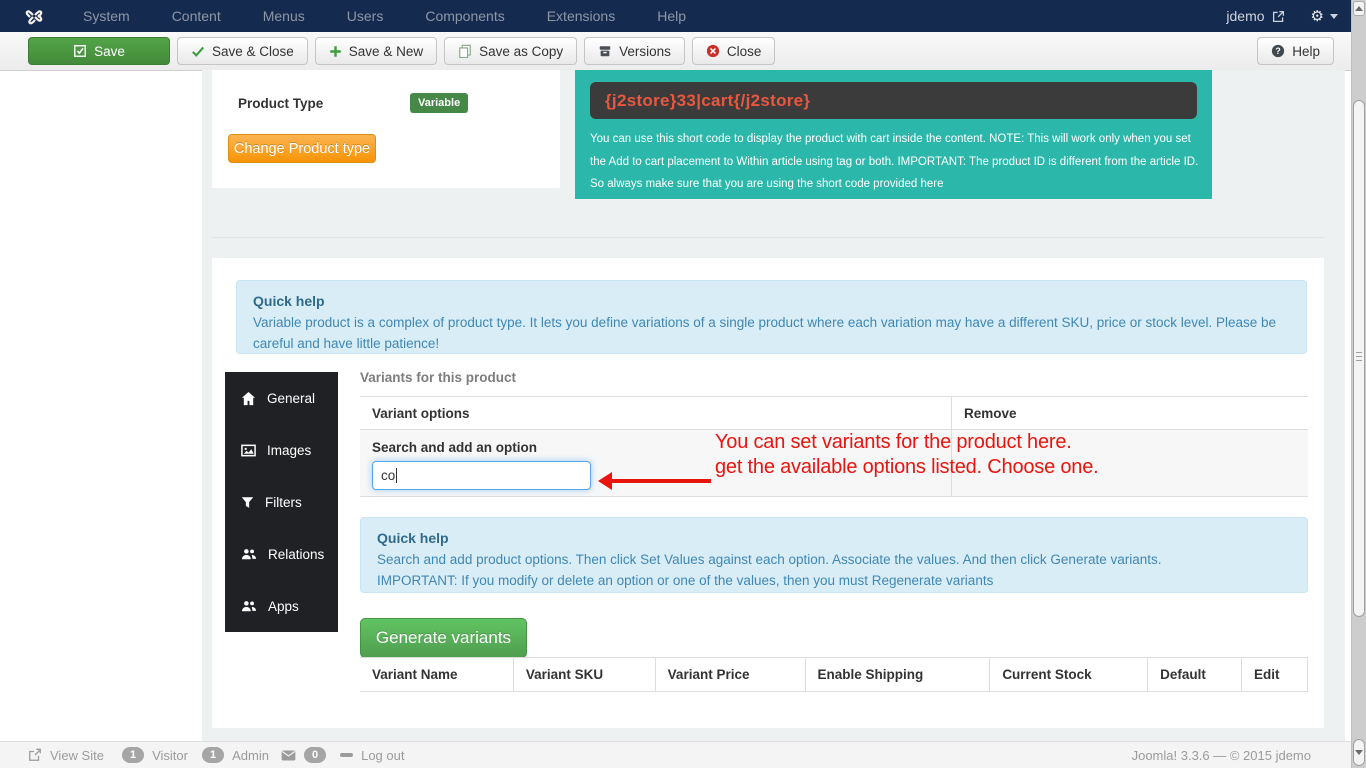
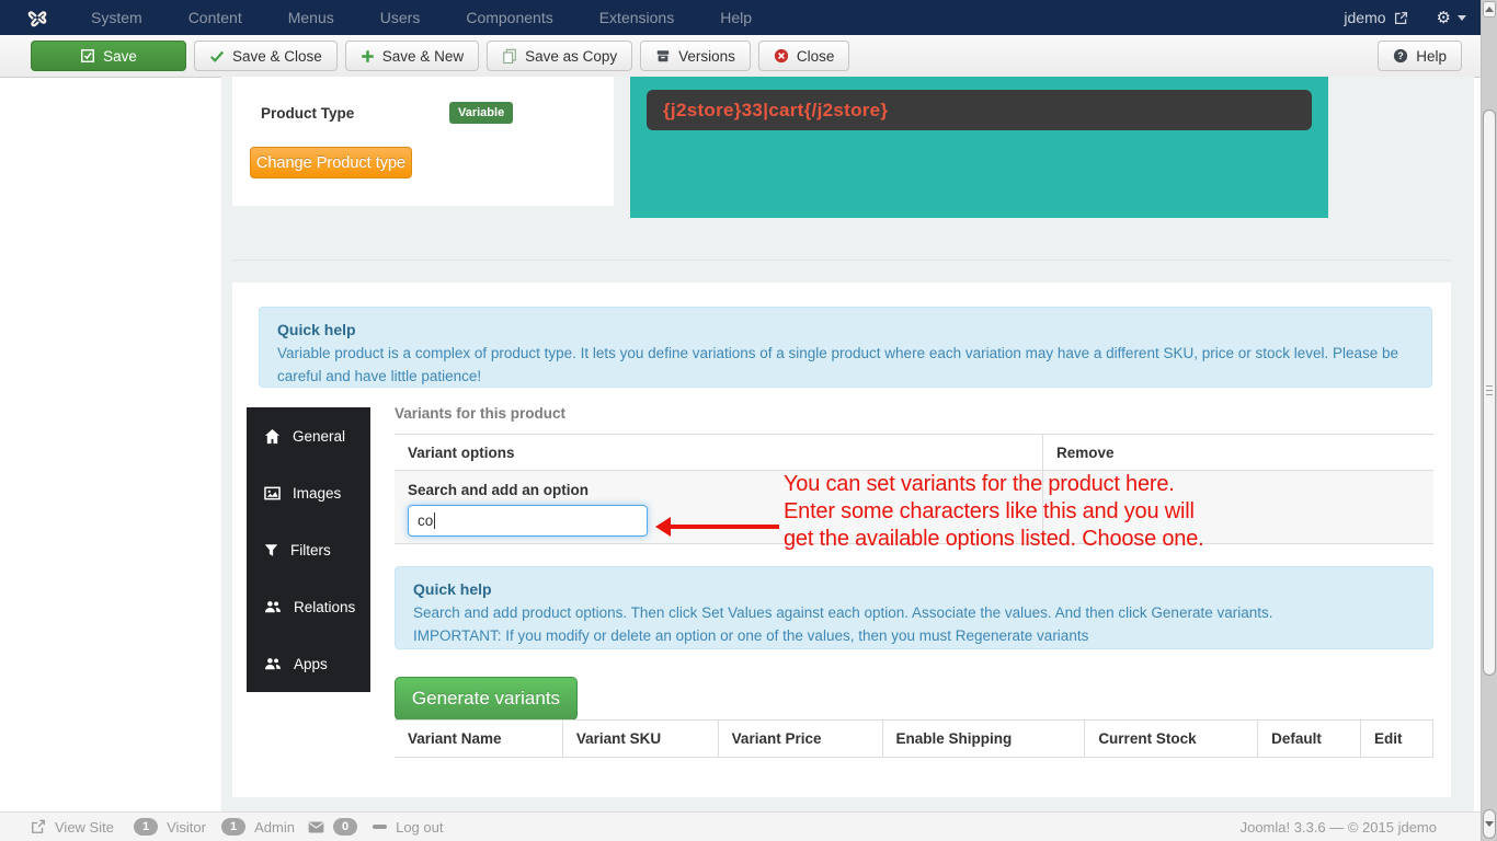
  System
  Content
  Menus
  Users
  Components
  Extensions
  Help
  jdemo
  ⚙
  Save
  Save & Close
  Save & New
  Save as Copy
  Versions
  Close
  ?
  Help
  Product Type
  Variable
  Change Product type
  {j2store}33|cart{/j2store}
- You can use this short code to display the product with cart inside the content. NOTE: This will work only when you set the Add to cart placement to Within article using tag or both. IMPORTANT: The product ID is different from the article ID. So always make sure that you are using the short code provided here
  Quick help
  Variable product is a complex of product type. It lets you define variations of a single product where each variation may have a different SKU, price or stock level. Please be careful and have little patience!
  General
  Images
  Filters
  Relations
  Apps
  Variants for this product
  Variant options
  Remove
  Search and add an option
  co
  You can set variants for the product here.
+ Enter some characters like this and you will
  get the available options listed. Choose one.
  Quick help
  Search and add product options. Then click Set Values against each option. Associate the values. And then click Generate variants.
  IMPORTANT: If you modify or delete an option or one of the values, then you must Regenerate variants
  Generate variants
  Variant Name
  Variant SKU
  Variant Price
  Enable Shipping
  Current Stock
  Default
  Edit
  View Site
  1
  Visitor
  1
  Admin
  0
  Log out
  Joomla! 3.3.6 — © 2015 jdemo
